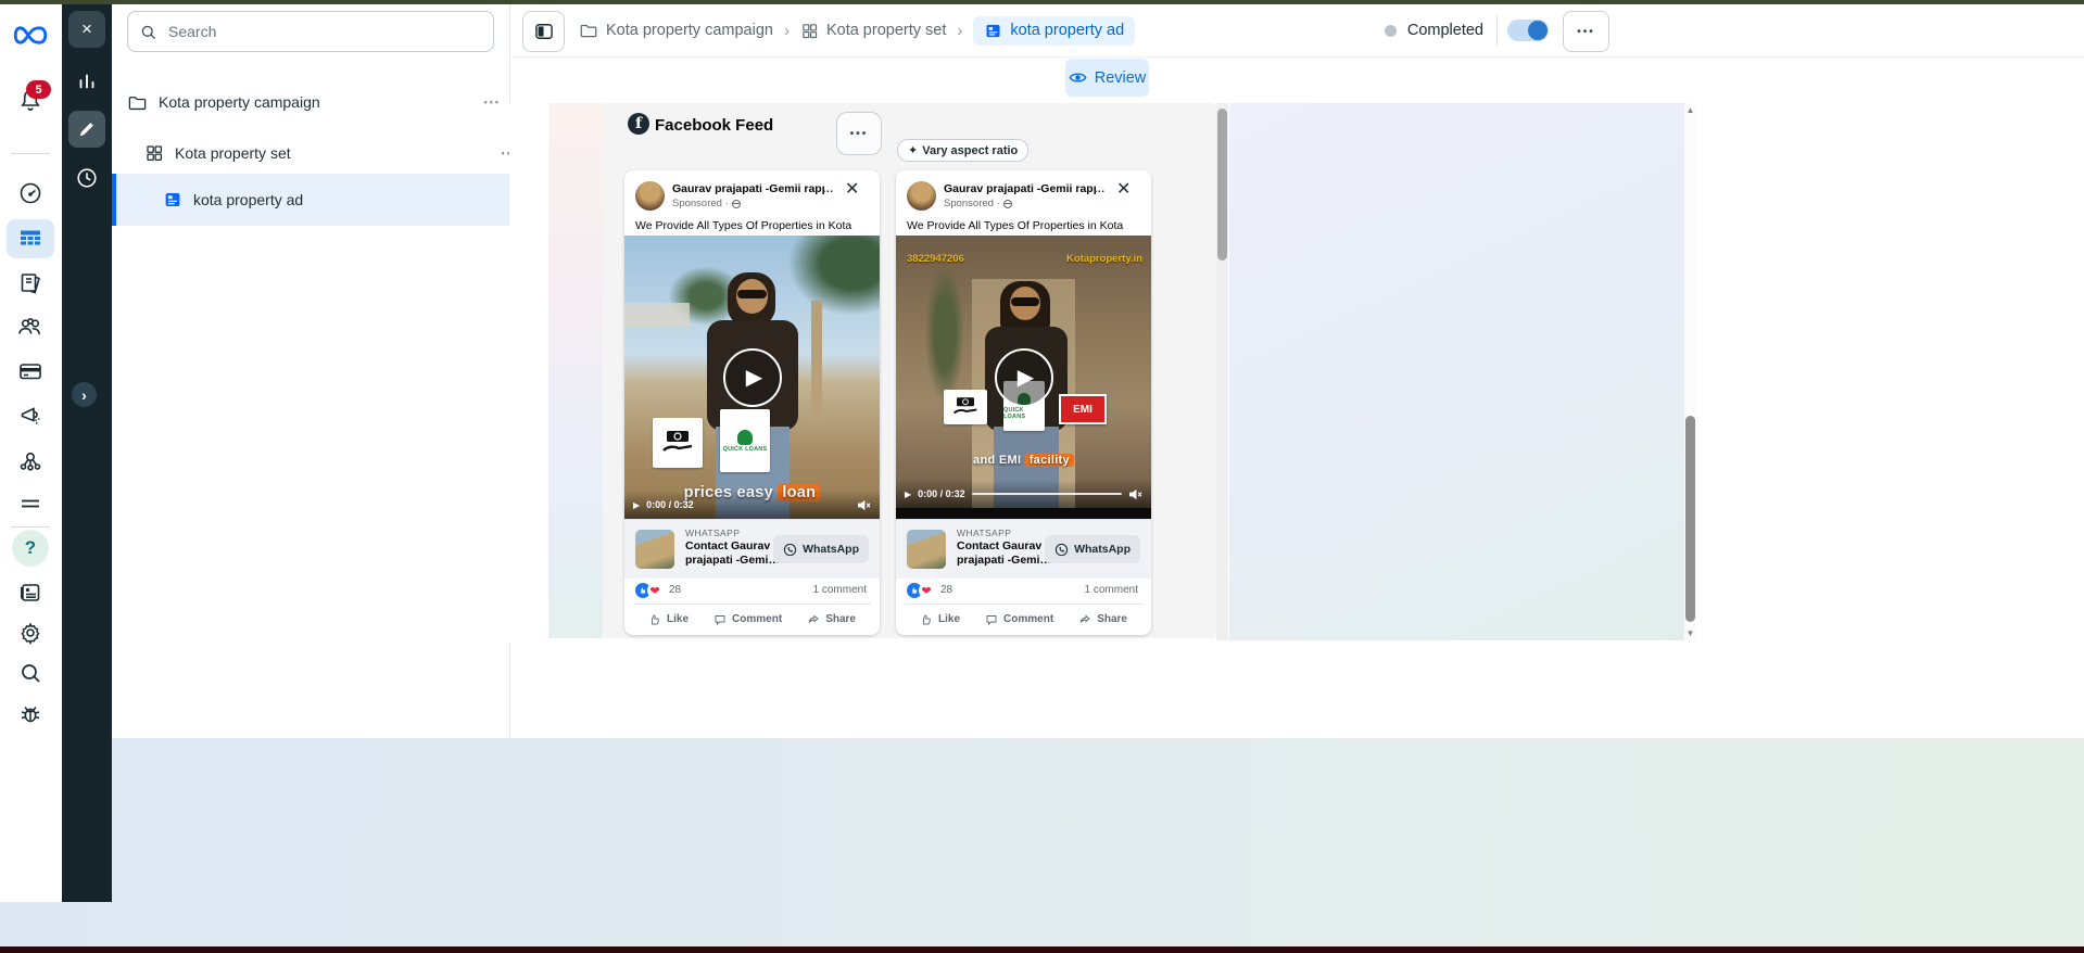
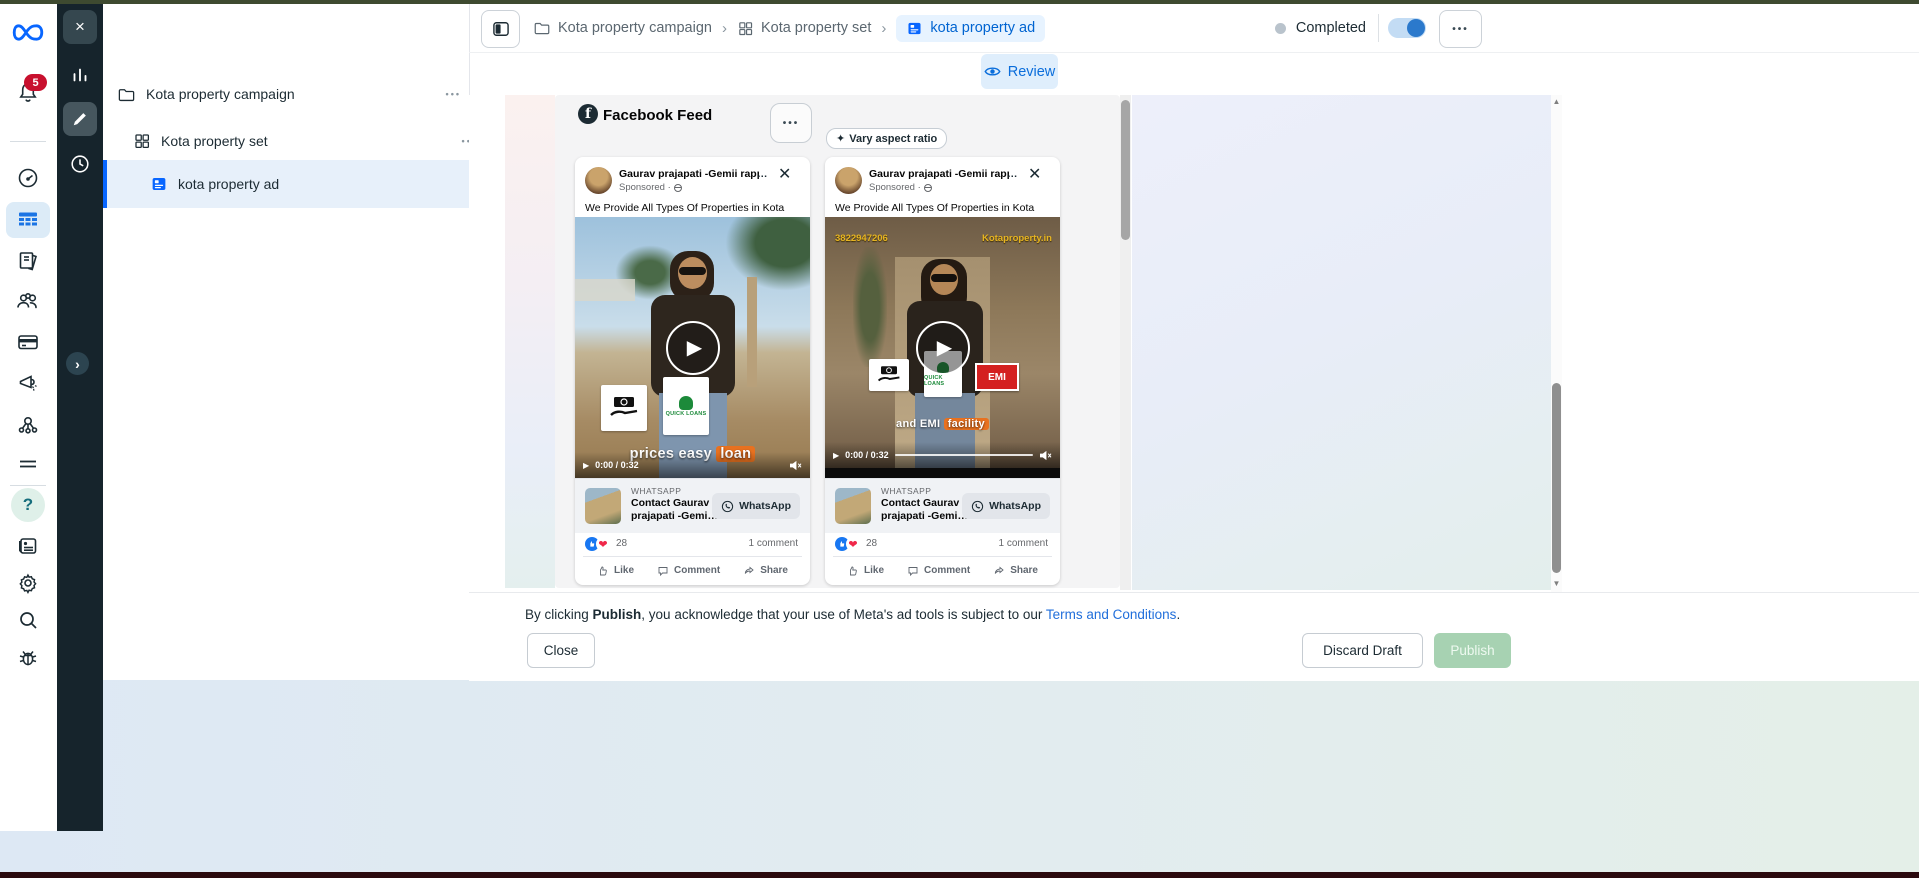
  5
  ?
  ×
  ›
- Search
  Kota property campaign
  •••
  Kota property set
  kota property ad
  Kota property campaign
  ›
  Kota property set
  ›
  kota property ad
  Completed
  •••
  Review
  f
  Facebook Feed
  •••
  ✦
  Vary aspect ratio
  Gaurav prajapati -Gemii rap
  …
  Sponsored ·
  ✕
  We Provide All Types Of Properties in Kota
  ▶
  ▶
  0:00 / 0:32
  WHATSAPP
  Contact Gaurav prajapati -Gemi
  WhatsApp
  ❤
  28
  1 comment
  Like
  Comment
  Share
  Gaurav prajapati -Gemii rap
  …
  Sponsored ·
  ✕
  We Provide All Types Of Properties in Kota
  3822947206
  Kotaproperty.in
  EMI
  ▶
  and EMI facility
  ▶
  0:00 / 0:32
  WHATSAPP
  Contact Gaurav prajapati -Gemi
  WhatsApp
  ❤
  28
  1 comment
  Like
  Comment
  Share
  ▲
  ▼
+ By clicking Publish, you acknowledge that your use of Meta's ad tools is subject to our Terms and Conditions.
+ Close
+ Discard Draft
+ Publish
